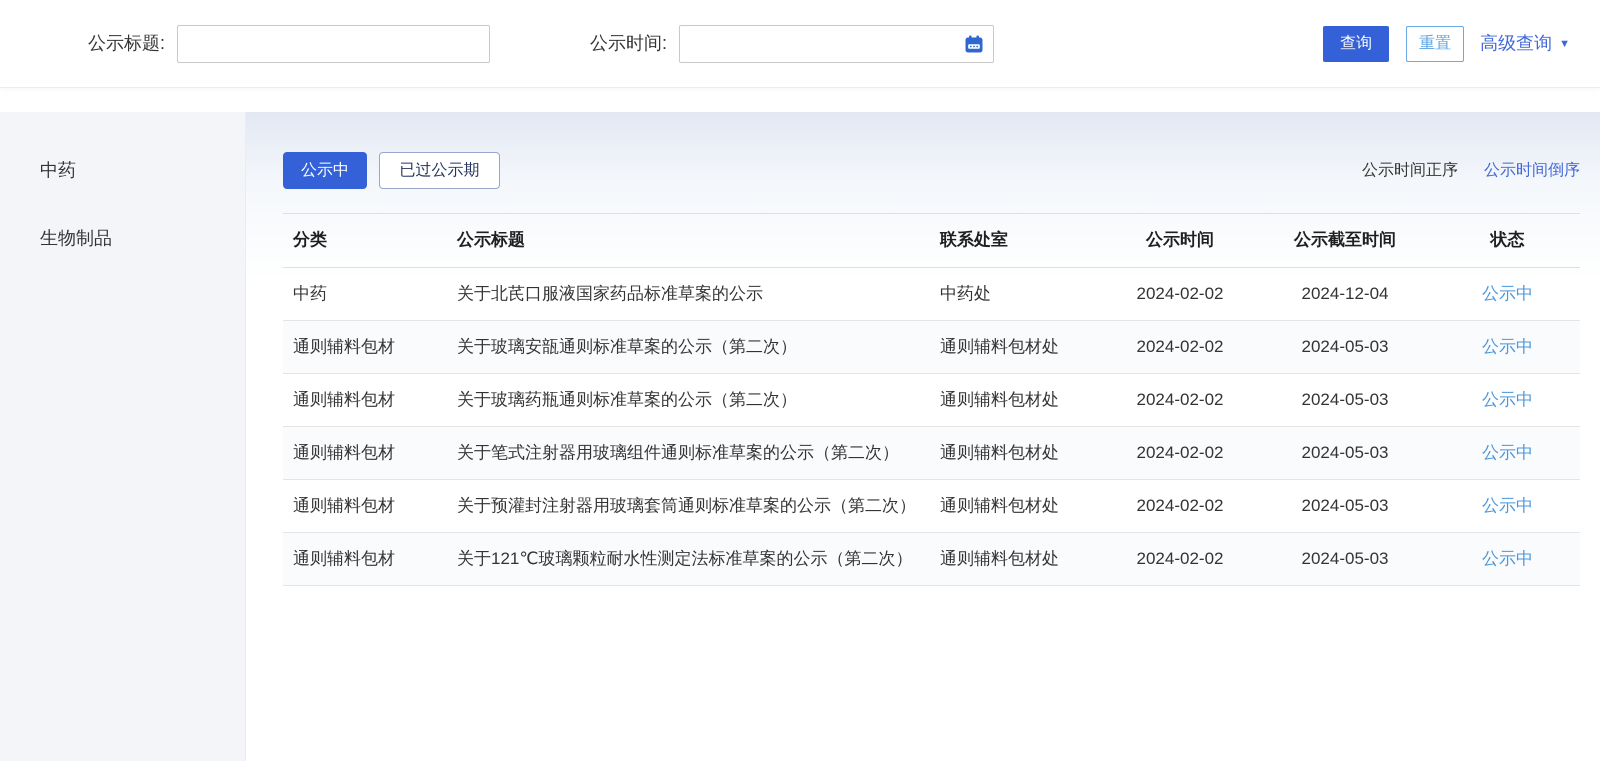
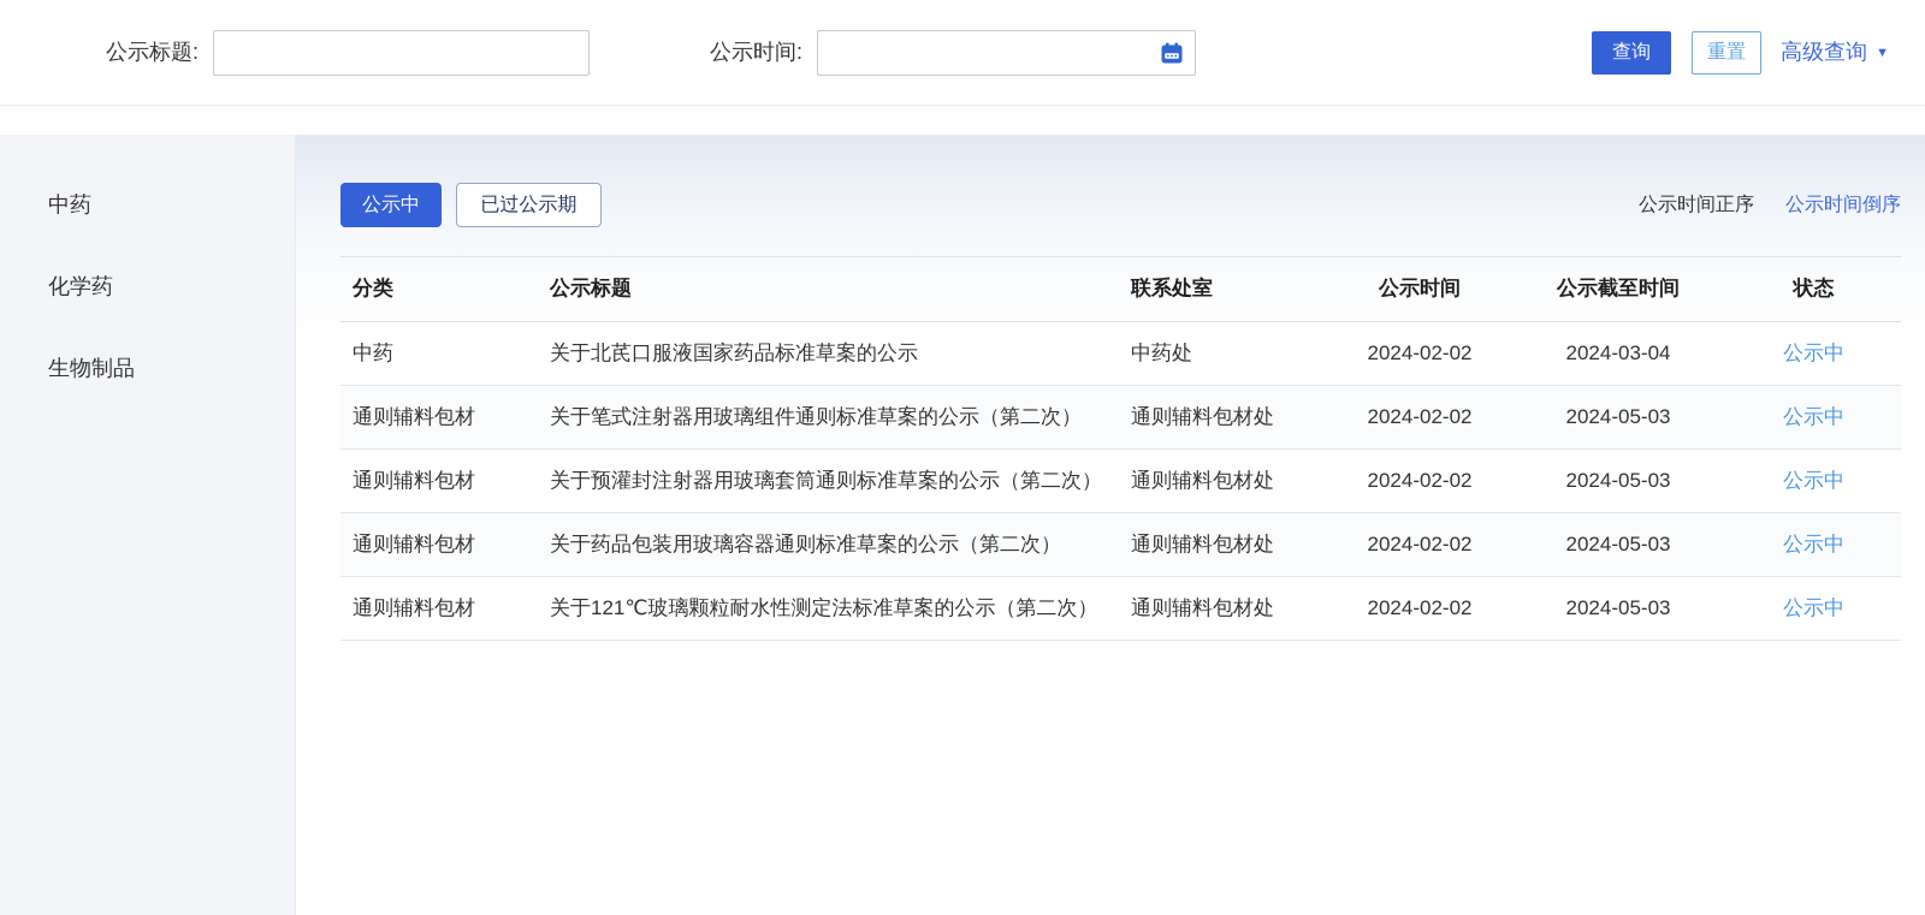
  公示标题:
  公示时间:
  查询
  重置
  高级查询
  ▼
  中药
+ 化学药
  生物制品
  公示中
  已过公示期
  公示时间正序
  公示时间倒序
  分类	公示标题	联系处室	公示时间	公示截至时间	状态
- 中药	关于北芪口服液国家药品标准草案的公示	中药处	2024-02-02	2024-12-04	公示中
+ 中药	关于北芪口服液国家药品标准草案的公示	中药处	2024-02-02	2024-03-04	公示中
- 通则辅料包材	关于玻璃安瓿通则标准草案的公示（第二次）	通则辅料包材处	2024-02-02	2024-05-03	公示中
- 通则辅料包材	关于玻璃药瓶通则标准草案的公示（第二次）	通则辅料包材处	2024-02-02	2024-05-03	公示中
  通则辅料包材	关于笔式注射器用玻璃组件通则标准草案的公示（第二次）	通则辅料包材处	2024-02-02	2024-05-03	公示中
  通则辅料包材	关于预灌封注射器用玻璃套筒通则标准草案的公示（第二次）	通则辅料包材处	2024-02-02	2024-05-03	公示中
+ 通则辅料包材	关于药品包装用玻璃容器通则标准草案的公示（第二次）	通则辅料包材处	2024-02-02	2024-05-03	公示中
  通则辅料包材	关于121℃玻璃颗粒耐水性测定法标准草案的公示（第二次）	通则辅料包材处	2024-02-02	2024-05-03	公示中
